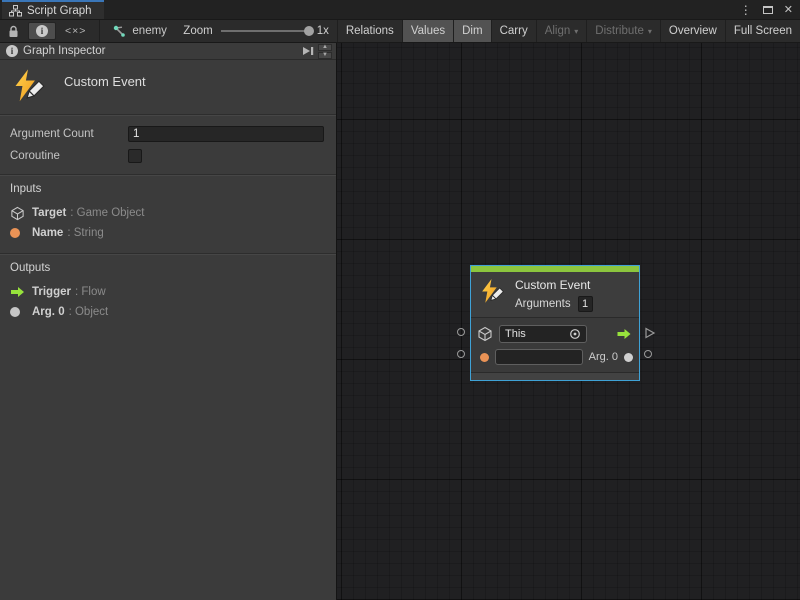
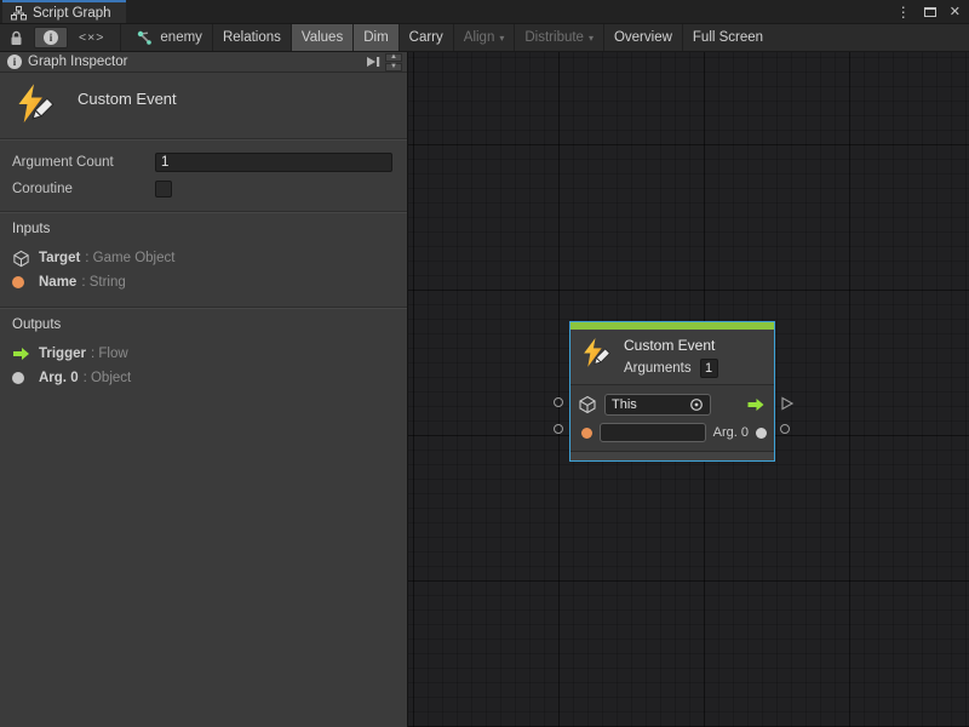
  Script Graph
  ⋮
  ✕
  i
  <×>
  enemy
- Zoom
- 1x
  Relations
  Values
  Dim
  Carry
  Align
  ▾
  Distribute
  ▾
  Overview
  Full Screen
  i
  Graph Inspector
  Custom Event
  Argument Count
  1
  Coroutine
  Inputs
  Target
  : Game Object
  Name
  : String
  Outputs
  Trigger
  : Flow
  Arg. 0
  : Object
  Custom Event
  Arguments
  1
  This
  Arg. 0
